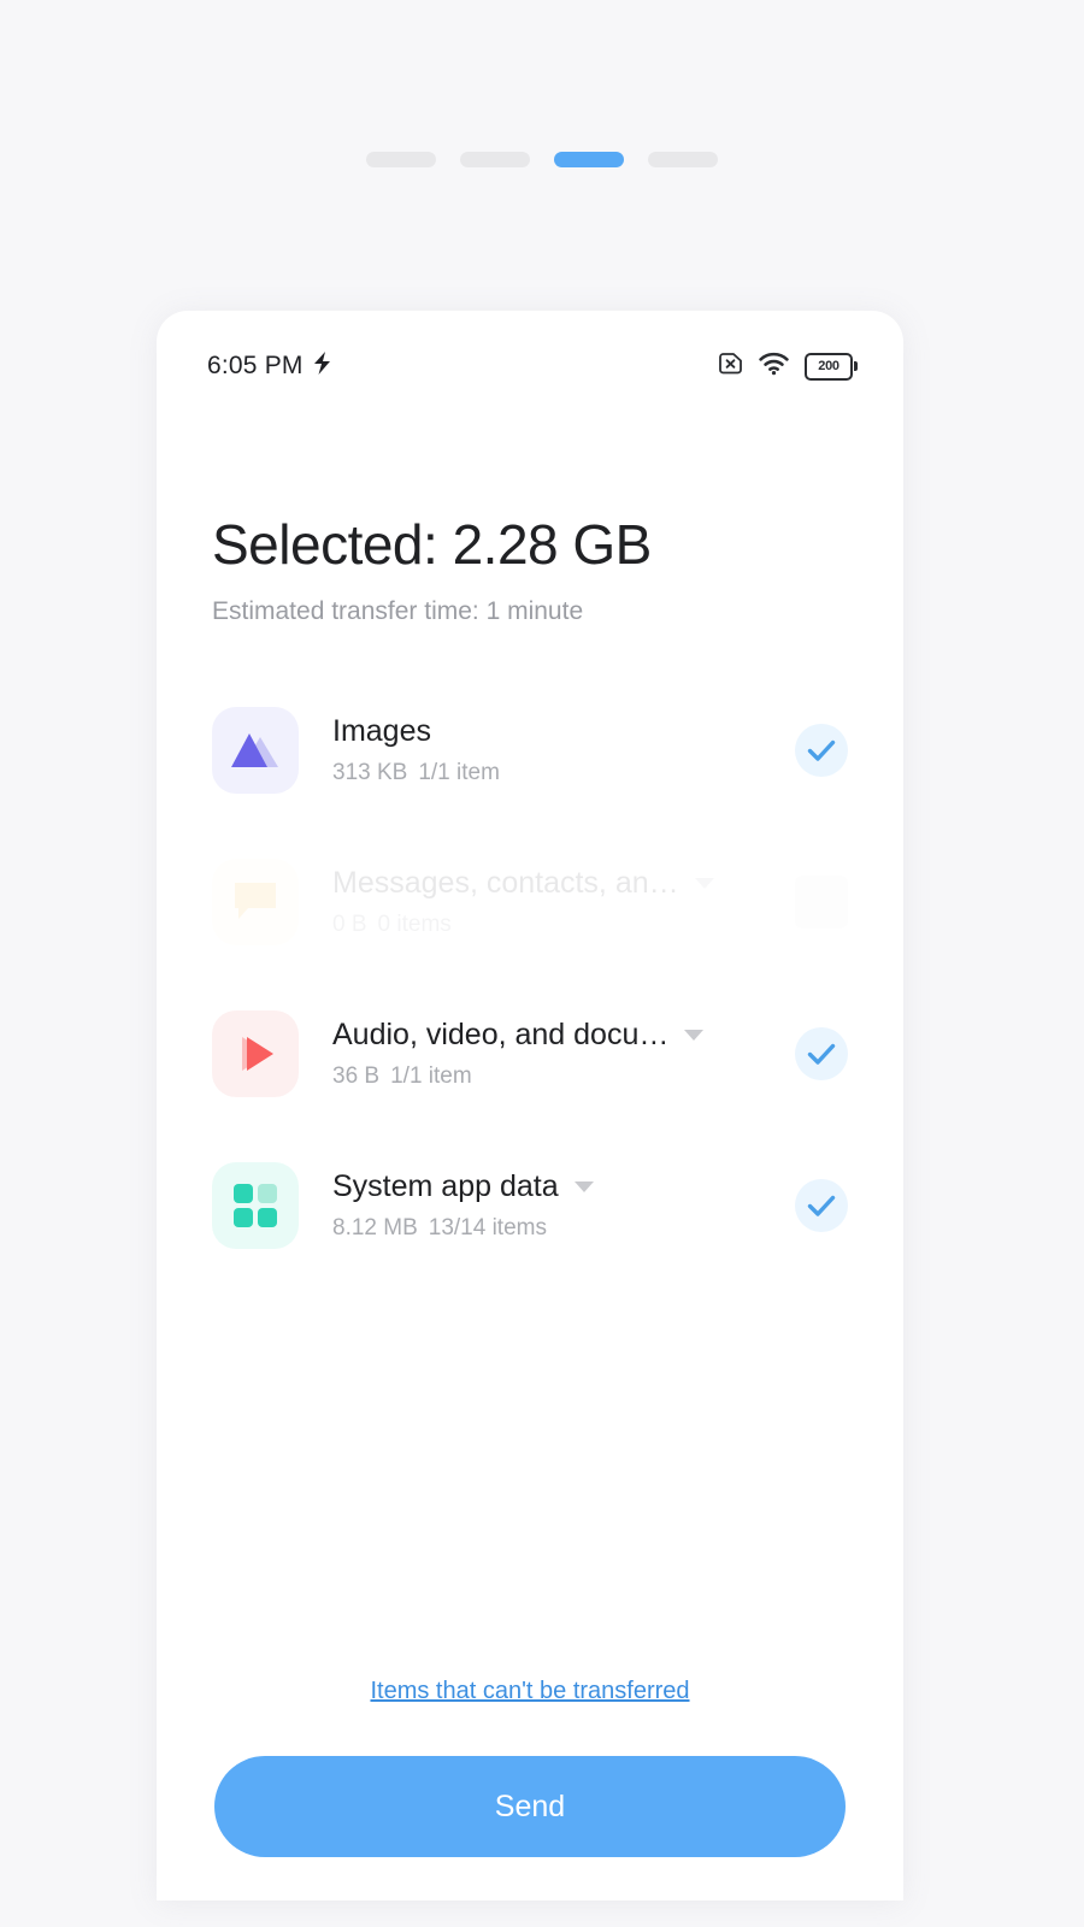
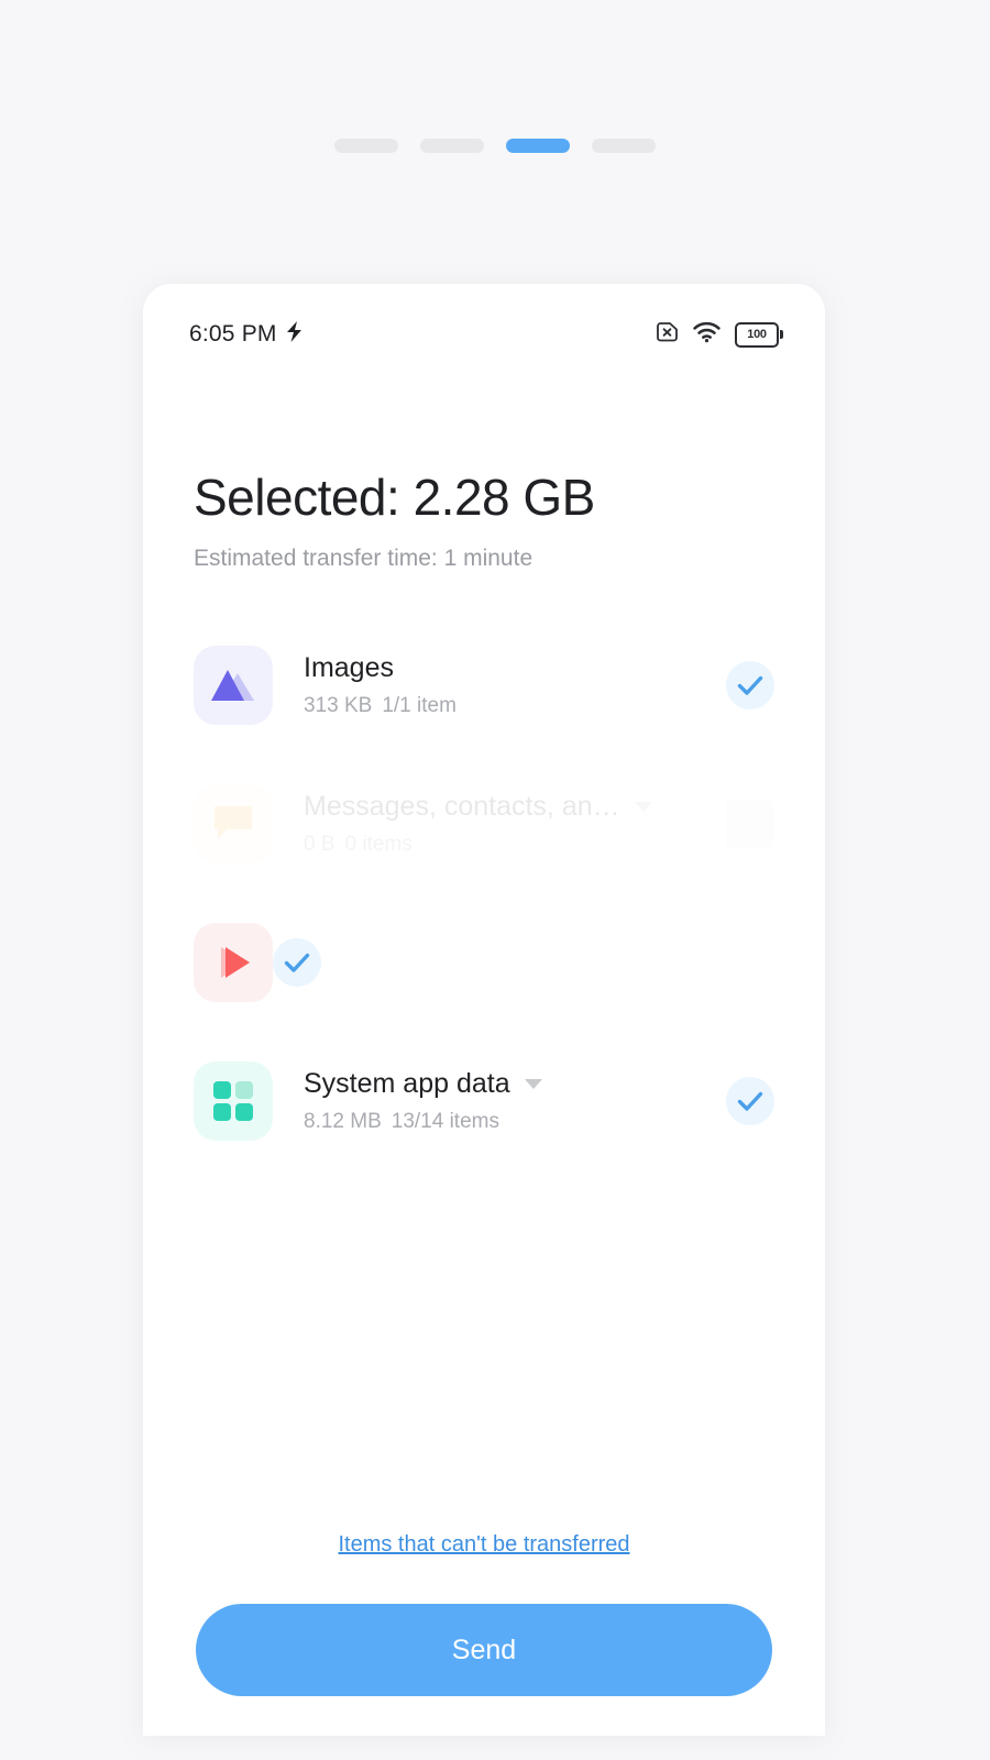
  6:05 PM
- 200
+ 100
  Selected: 2.28 GB
  Estimated transfer time: 1 minute
  Images
  313 KB 1/1 item
- Audio, video, and docu…
- 36 B 1/1 item
  System app data
  8.12 MB 13/14 items
  Items that can't be transferred
  Send
